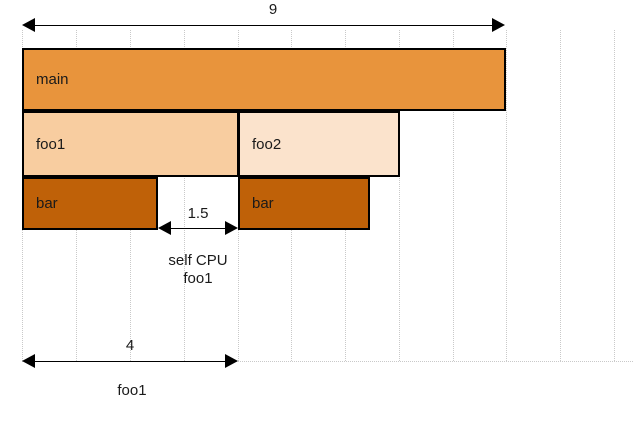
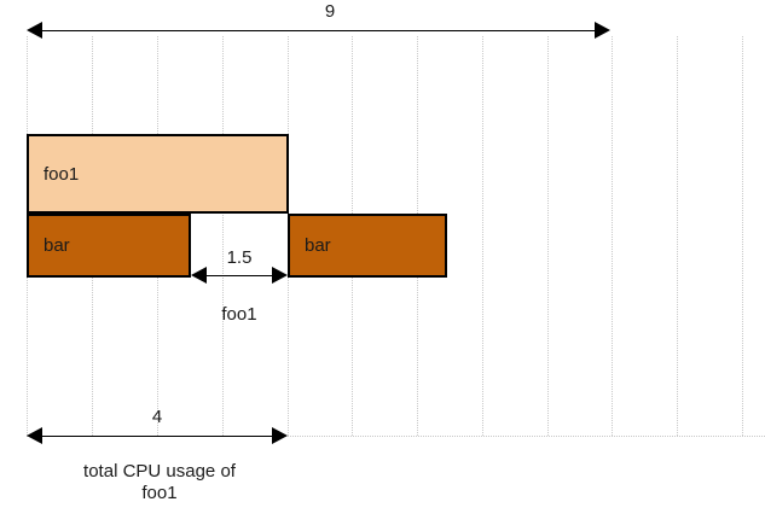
  9
- main
  foo1
- foo2
  bar
  bar
  1.5
- self CPU
  foo1
  4
+ total CPU usage of
  foo1
